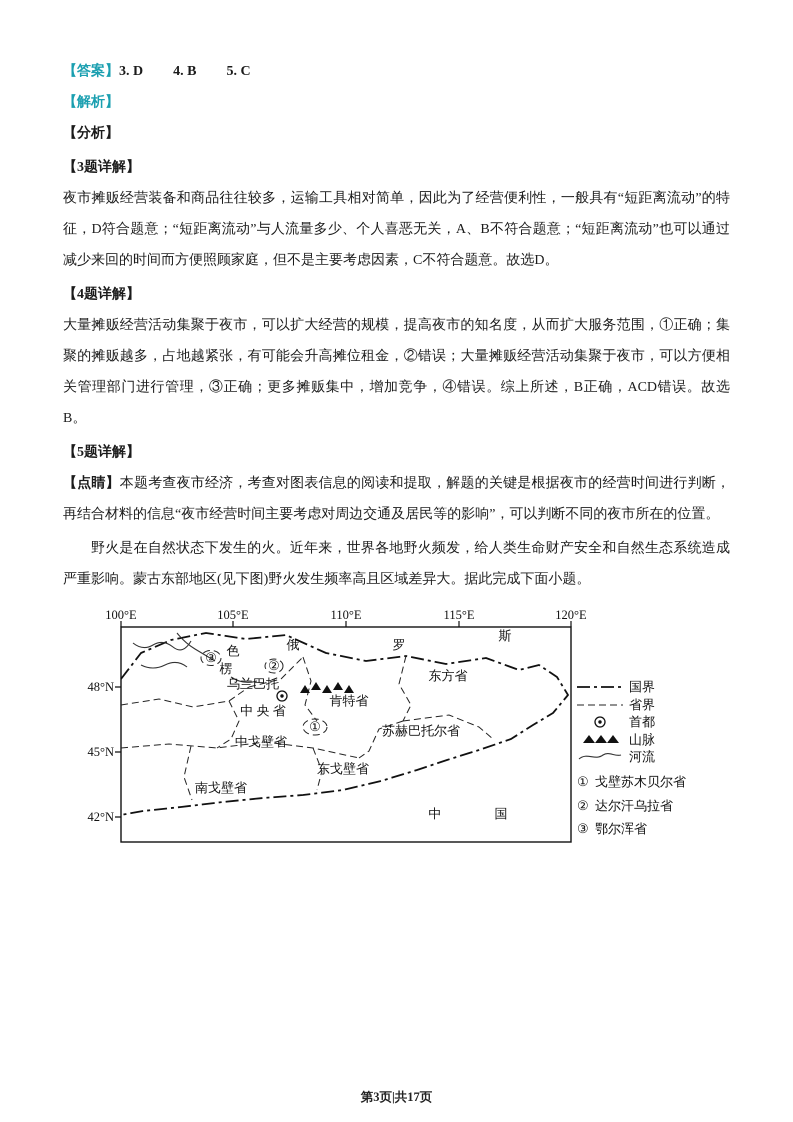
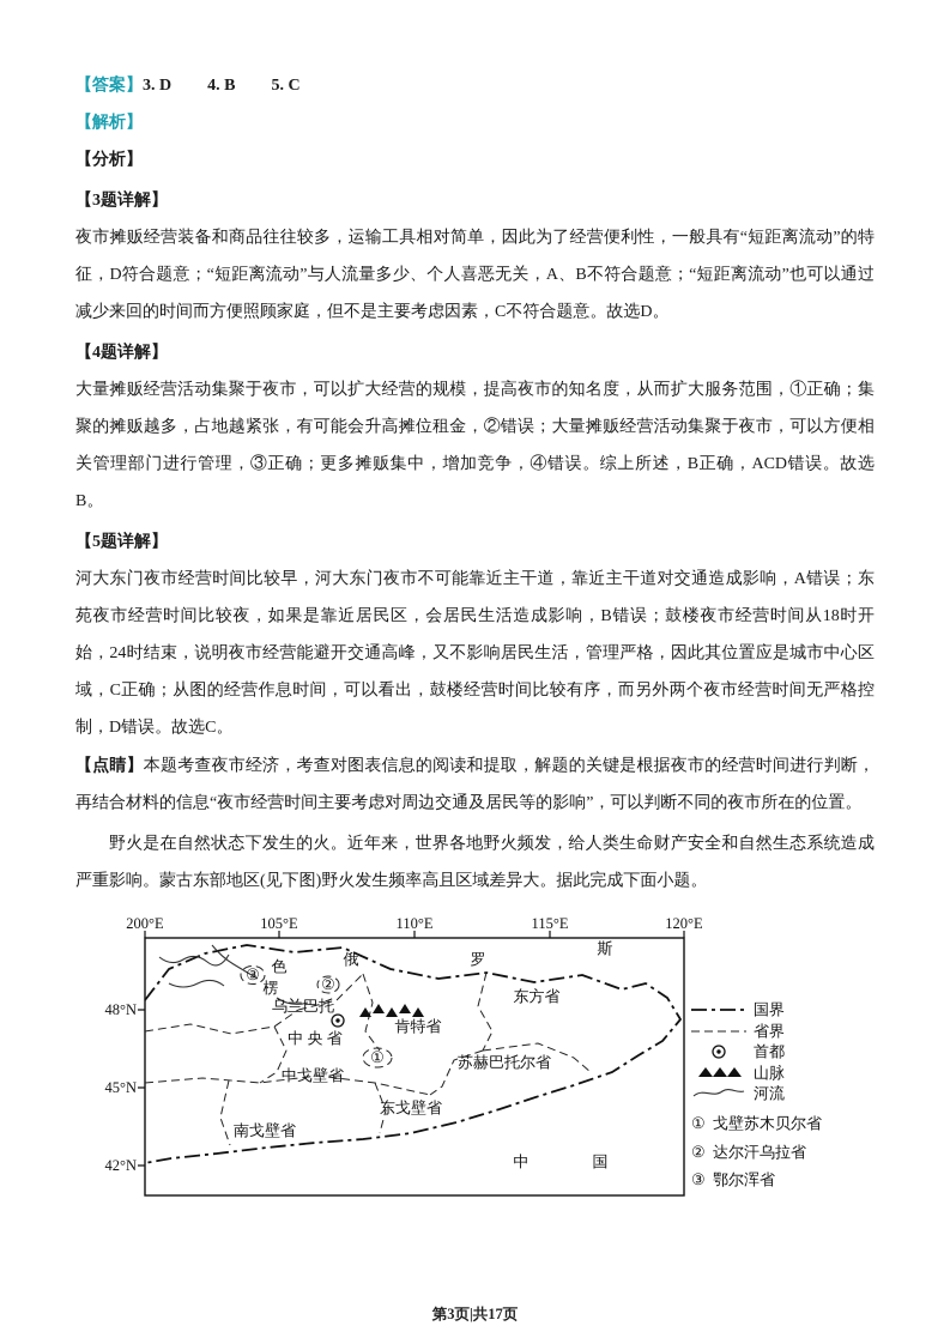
  【答案】3. D 4. B 5. C
  【解析】
  【分析】
  【3题详解】
  夜市摊贩经营装备和商品往往较多，运输工具相对简单，因此为了经营便利性，一般具有“短距离流动”的特征，D符合题意；“短距离流动”与人流量多少、个人喜恶无关，A、B不符合题意；“短距离流动”也可以通过减少来回的时间而方便照顾家庭，但不是主要考虑因素，C不符合题意。故选D。
  【4题详解】
  大量摊贩经营活动集聚于夜市，可以扩大经营的规模，提高夜市的知名度，从而扩大服务范围，①正确；集聚的摊贩越多，占地越紧张，有可能会升高摊位租金，②错误；大量摊贩经营活动集聚于夜市，可以方便相关管理部门进行管理，③正确；更多摊贩集中，增加竞争，④错误。综上所述，B正确，ACD错误。故选 B。
  【5题详解】
+ 河大东门夜市经营时间比较早，河大东门夜市不可能靠近主干道，靠近主干道对交通造成影响，A错误；东苑夜市经营时间比较夜，如果是靠近居民区，会居民生活造成影响，B错误；鼓楼夜市经营时间从18时开始，24时结束，说明夜市经营能避开交通高峰，又不影响居民生活，管理严格，因此其位置应是城市中心区域，C正确；从图的经营作息时间，可以看出，鼓楼经营时间比较有序，而另外两个夜市经营时间无严格控制，D错误。故选C。
  【点睛】本题考查夜市经济，考查对图表信息的阅读和提取，解题的关键是根据夜市的经营时间进行判断，再结合材料的信息“夜市经营时间主要考虑对周边交通及居民等的影响”，可以判断不同的夜市所在的位置。
  野火是在自然状态下发生的火。近年来，世界各地野火频发，给人类生命财产安全和自然生态系统造成严重影响。蒙古东部地区(见下图)野火发生频率高且区域差异大。据此完成下面小题。
- 100°E
+ 200°E
  105°E
  110°E
  115°E
  120°E
  48°N
  45°N
  42°N
  俄
  罗
  斯
  ③
  色
  楞
  ②
  乌兰巴托
  中 央 省
  肯特省
  东方省
  苏赫巴托尔省
  ①
  中戈壁省
  东戈壁省
  南戈壁省
  中
  国
  国界
  省界
  首都
  山脉
  河流
  ①
  戈壁苏木贝尔省
  ②
  达尔汗乌拉省
  ③
  鄂尔浑省
  第3页|共17页
